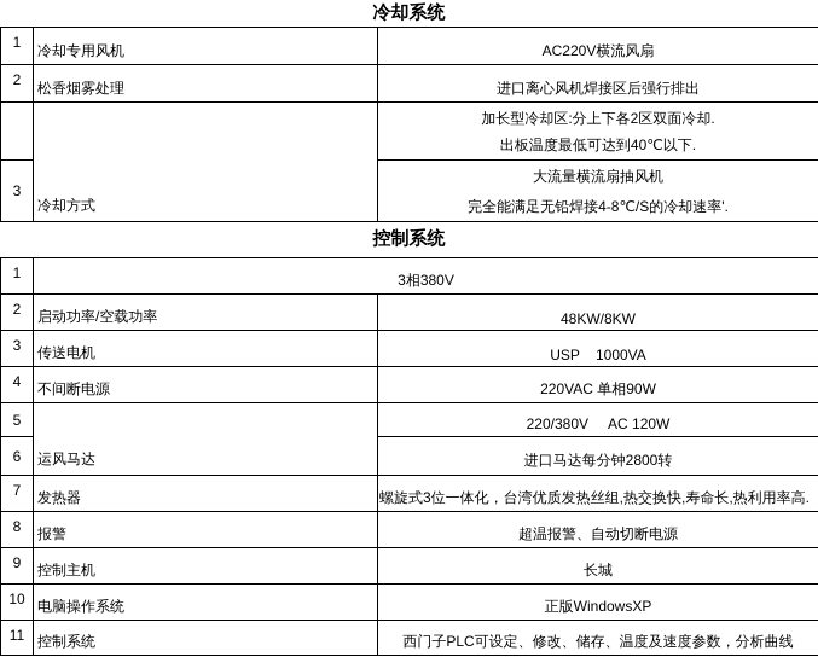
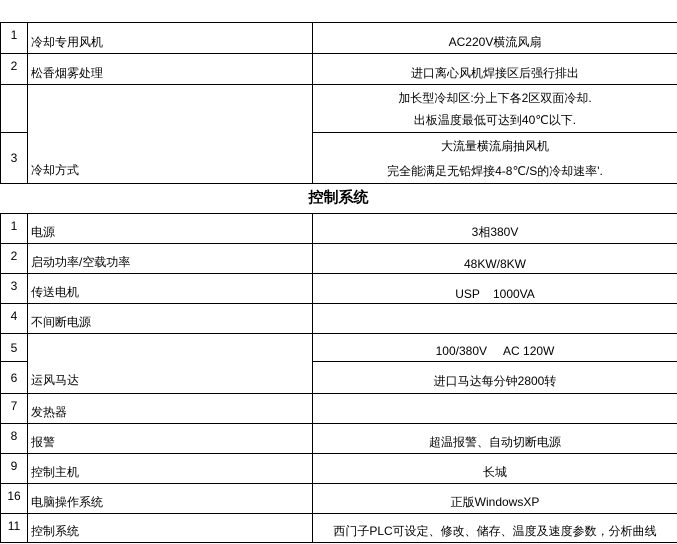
- 冷却系统
  1
  冷却专用风机
  AC220V横流风扇
  2
  松香烟雾处理
  进口离心风机焊接区后强行排出
  3
  冷却方式
  加长型冷却区:分上下各2区双面冷却.
  出板温度最低可达到40℃以下.
  大流量横流扇抽风机
  完全能满足无铅焊接4-8℃/S的冷却速率'.
  控制系统
  1
+ 电源
  3相380V
  2
  启动功率/空载功率
  48KW/8KW
  3
  传送电机
  USP 1000VA
  4
  不间断电源
- 220VAC 单相90W
  5
  6
  运风马达
- 220/380V AC 120W
+ 100/380V AC 120W
  进口马达每分钟2800转
  7
  发热器
- 螺旋式3位一体化，台湾优质发热丝组,热交换快,寿命长,热利用率高.
  8
  报警
  超温报警、自动切断电源
  9
  控制主机
  长城
- 10
+ 16
  电脑操作系统
  正版WindowsXP
  11
  控制系统
  西门子PLC可设定、修改、储存、温度及速度参数，分析曲线
